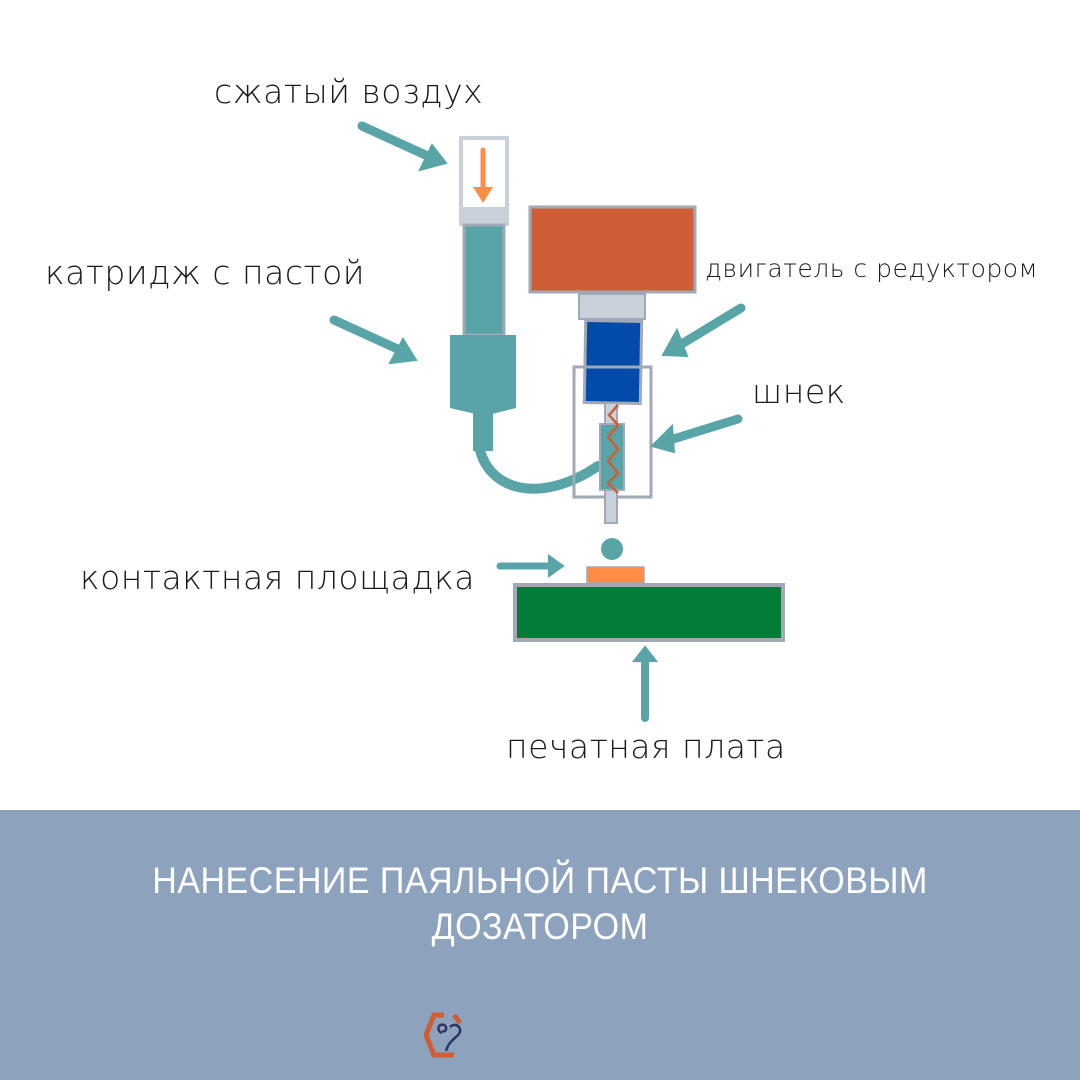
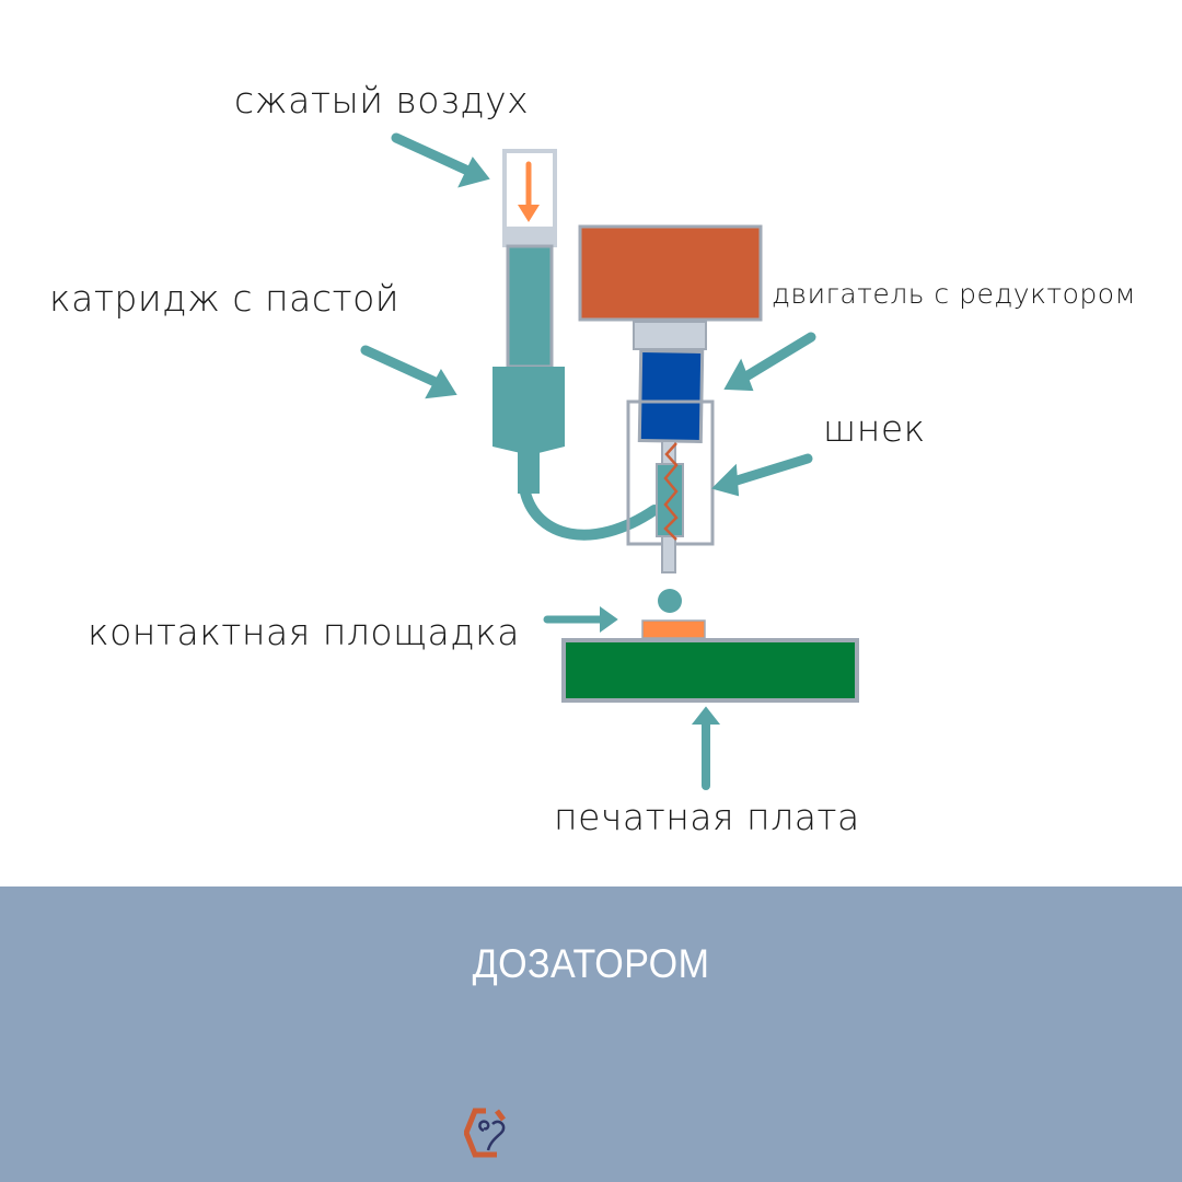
  сжатый воздух
  катридж с пастой
  двигатель с редуктором
  шнек
  контактная площадка
  печатная плата
- НАНЕСЕНИЕ ПАЯЛЬНОЙ ПАСТЫ ШНЕКОВЫМ
  ДОЗАТОРОМ
